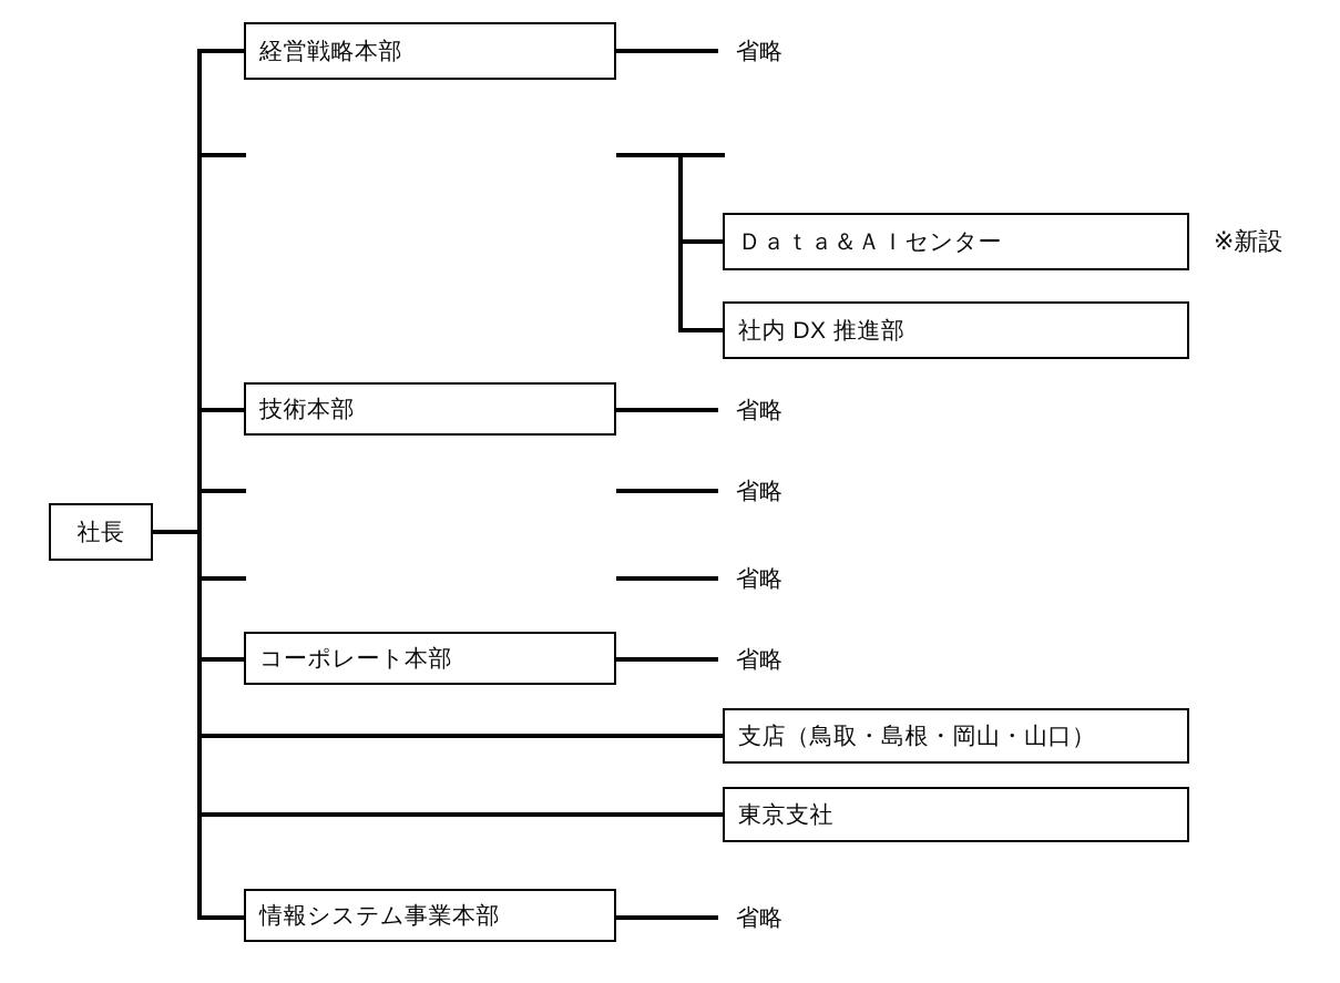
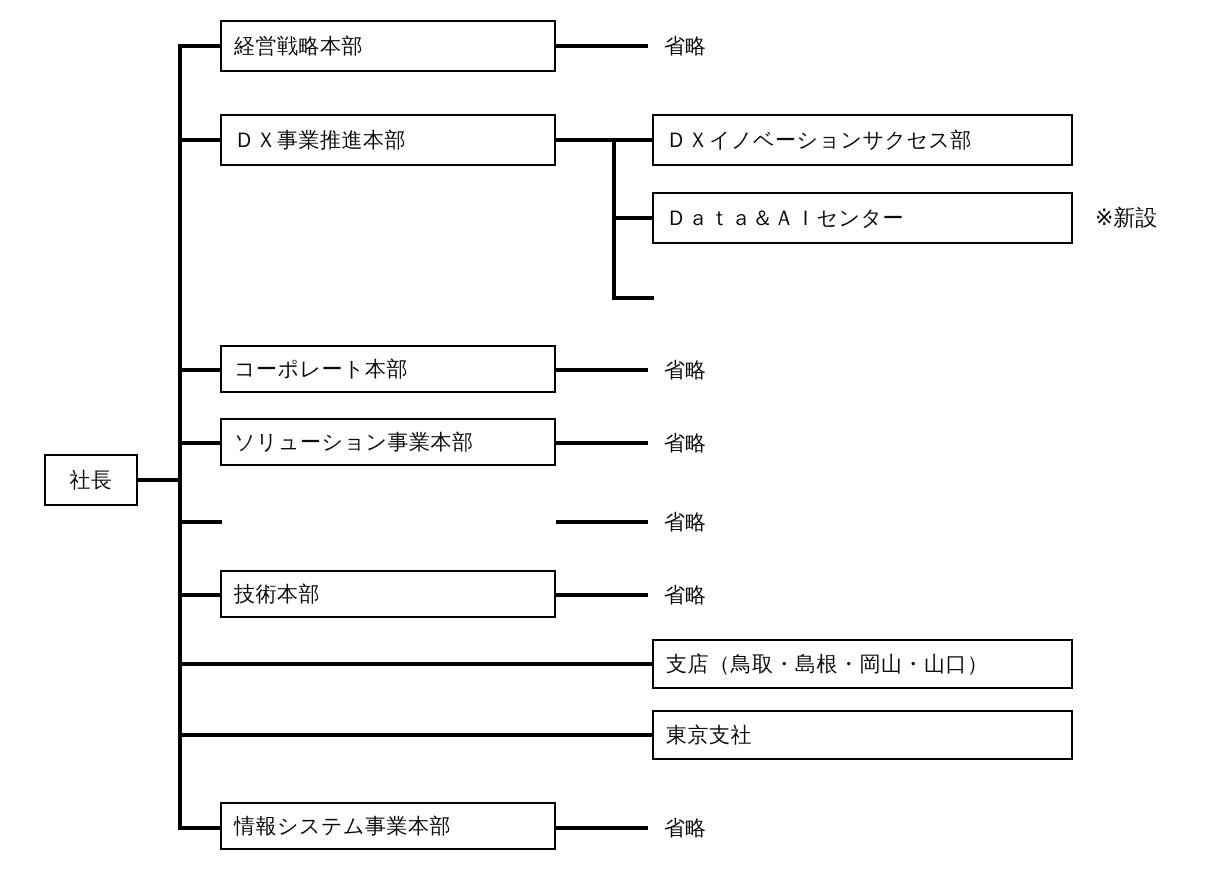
  社長
  経営戦略本部
  省略
+ ＤＸ事業推進本部
+ ＤＸイノベーションサクセス部
  Ｄａｔａ＆ＡＩセンター
  ※新設
- 社内 DX 推進部
- 技術本部
+ コーポレート本部
  省略
+ ソリューション事業本部
  省略
  省略
- コーポレート本部
+ 技術本部
  省略
  支店（鳥取・島根・岡山・山口）
  東京支社
  情報システム事業本部
  省略
